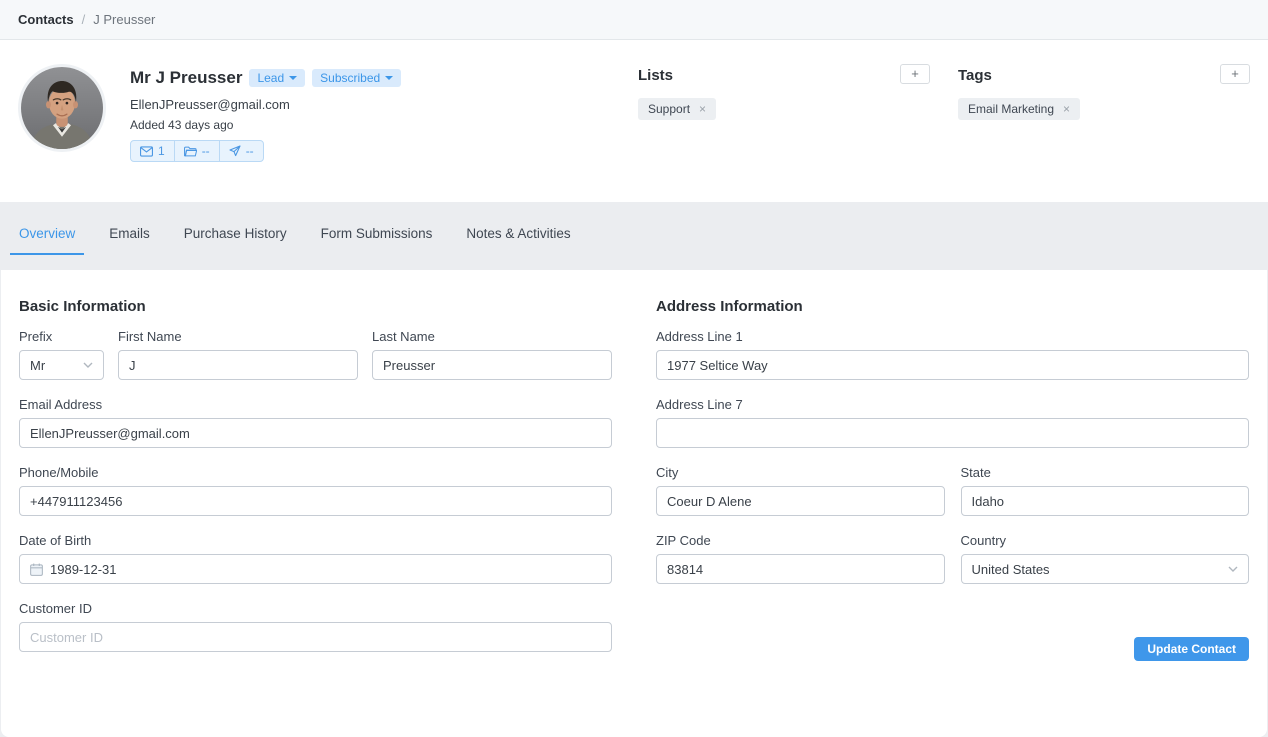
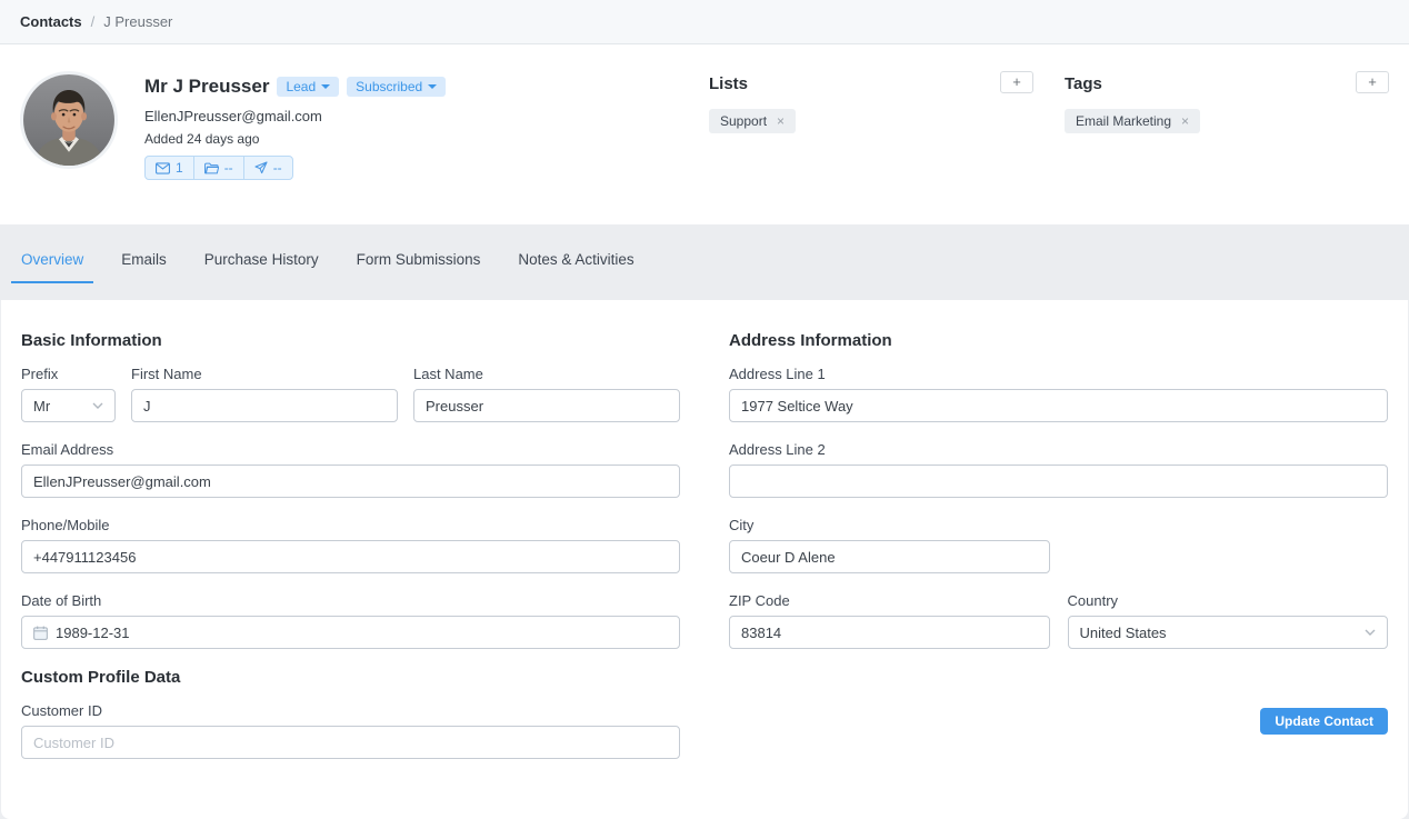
  Contacts
  /
  J Preusser
  Mr J Preusser
  Lead
  Subscribed
  EllenJPreusser@gmail.com
- Added 43 days ago
+ Added 24 days ago
  1
  --
  --
  Lists
  +
  Support
  ×
  Tags
  +
  Email Marketing
  ×
  Overview
  Emails
  Purchase History
  Form Submissions
  Notes & Activities
  Basic Information
  Prefix
  Mr
  First Name
  J
  Last Name
  Preusser
  Email Address
  EllenJPreusser@gmail.com
  Phone/Mobile
  +447911123456
  Date of Birth
  1989-12-31
+ Custom Profile Data
  Customer ID
  Customer ID
  Address Information
  Address Line 1
  1977 Seltice Way
- Address Line 7
+ Address Line 2
  City
  Coeur D Alene
- State
- Idaho
  ZIP Code
  83814
  Country
  United States
  Update Contact
